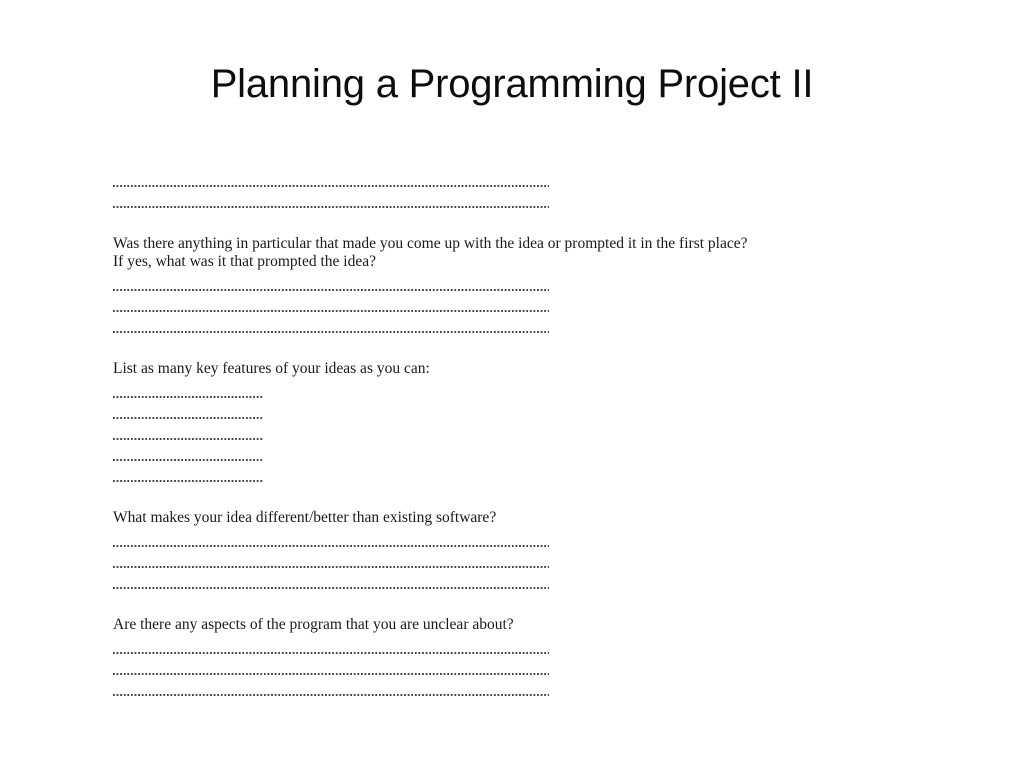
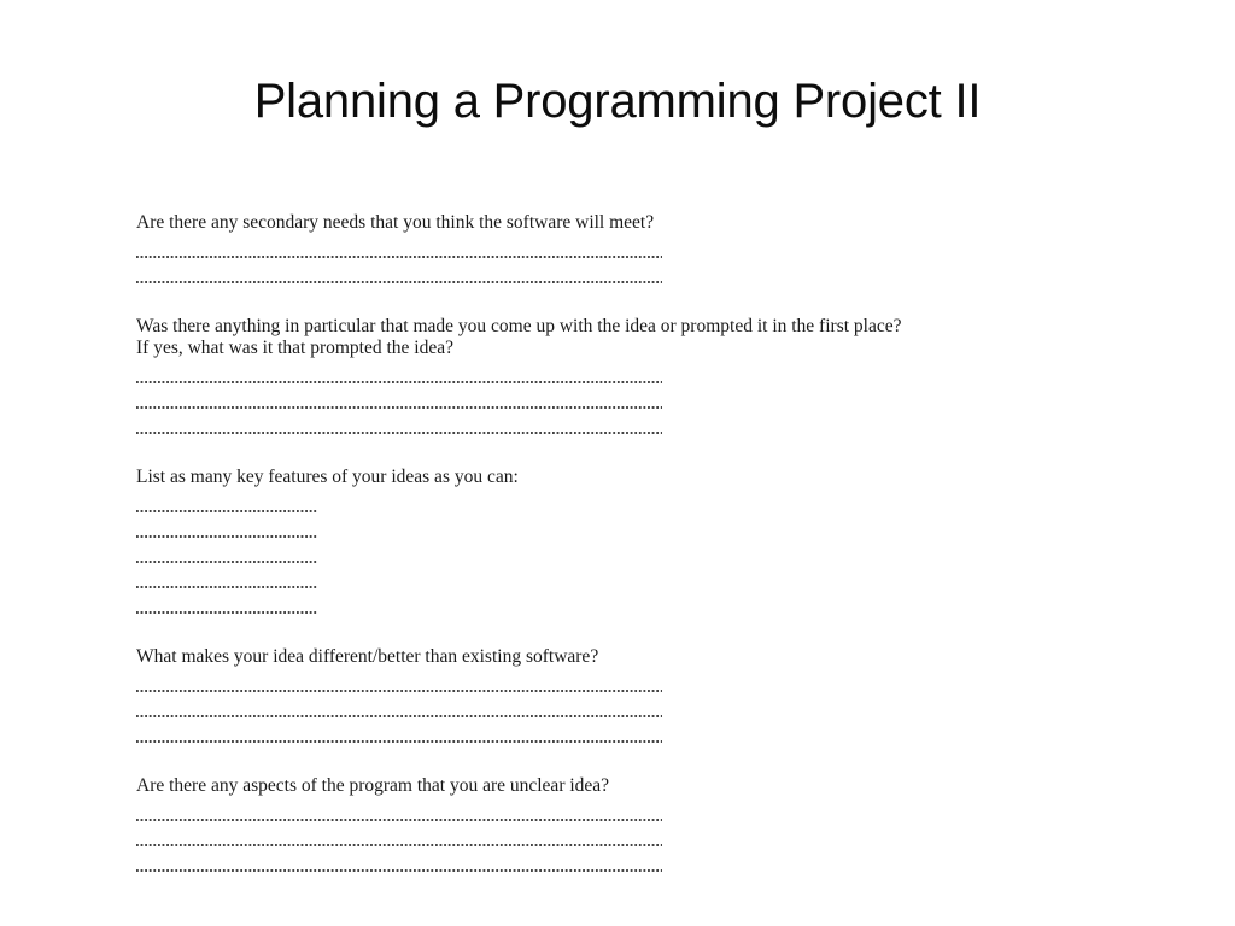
  Planning a Programming Project II
+ Are there any secondary needs that you think the software will meet?
  Was there anything in particular that made you come up with the idea or prompted it in the first place?
  If yes, what was it that prompted the idea?
  List as many key features of your ideas as you can:
  What makes your idea different/better than existing software?
- Are there any aspects of the program that you are unclear about?
+ Are there any aspects of the program that you are unclear idea?
